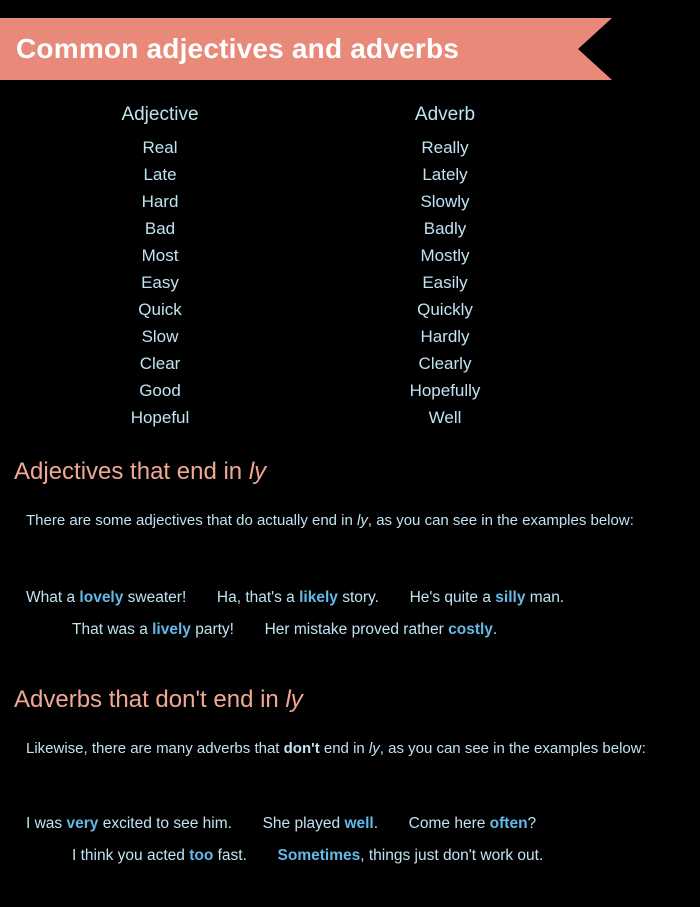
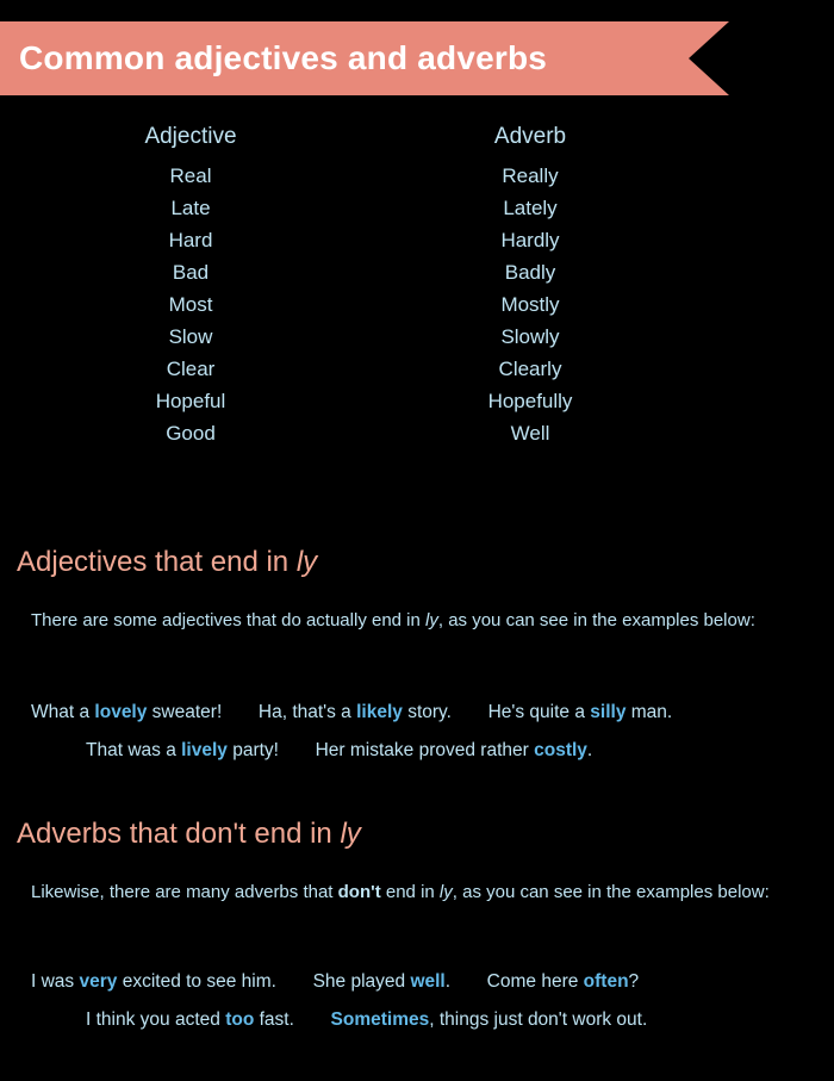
  Common adjectives and adverbs
  Adjective
  Adverb
  Real
  Really
  Late
  Lately
  Hard
- Slowly
+ Hardly
  Bad
  Badly
  Most
  Mostly
- Easy
- Easily
- Quick
- Quickly
  Slow
- Hardly
+ Slowly
  Clear
  Clearly
- Good
+ Hopeful
  Hopefully
- Hopeful
+ Good
  Well
  Adjectives that end in ly
  There are some adjectives that do actually end in ly, as you can see in the examples below:
  What a lovely sweater! Ha, that's a likely story. He's quite a silly man.
  That was a lively party! Her mistake proved rather costly.
  Adverbs that don't end in ly
  Likewise, there are many adverbs that don't end in ly, as you can see in the examples below:
  I was very excited to see him. She played well. Come here often?
  I think you acted too fast. Sometimes, things just don't work out.
